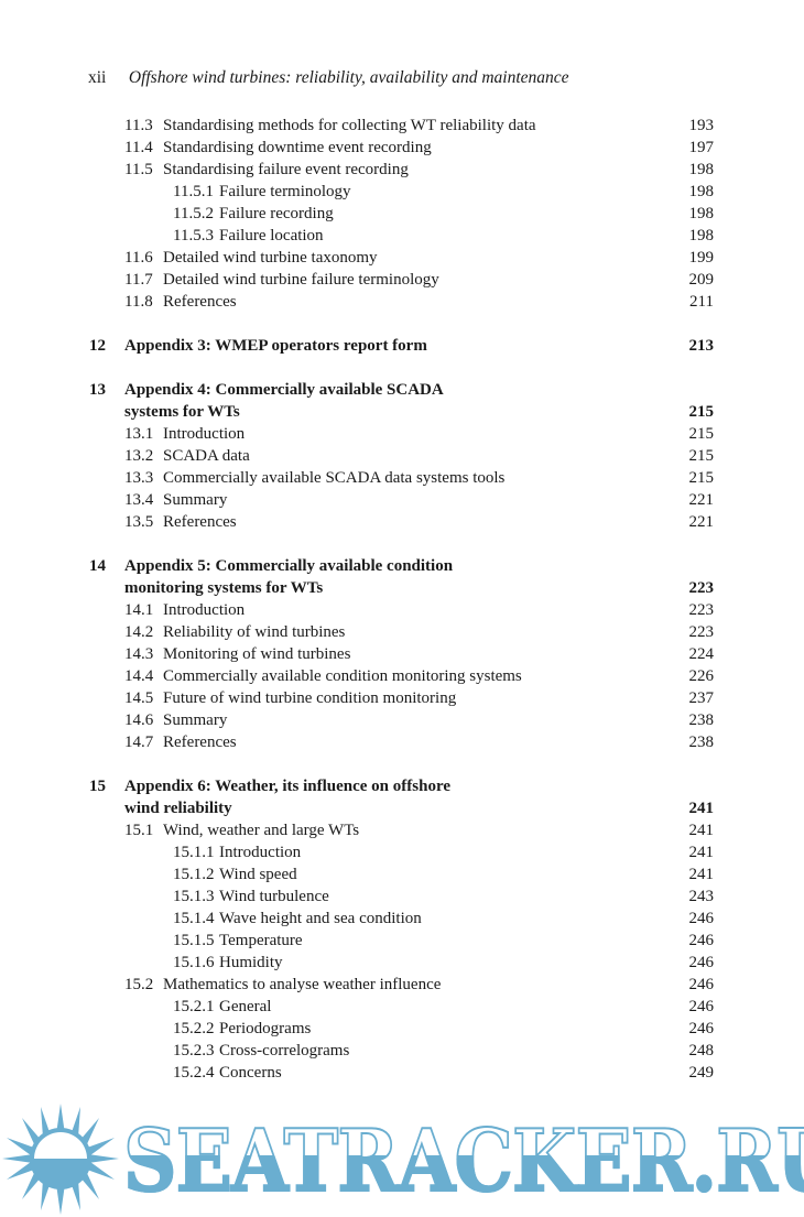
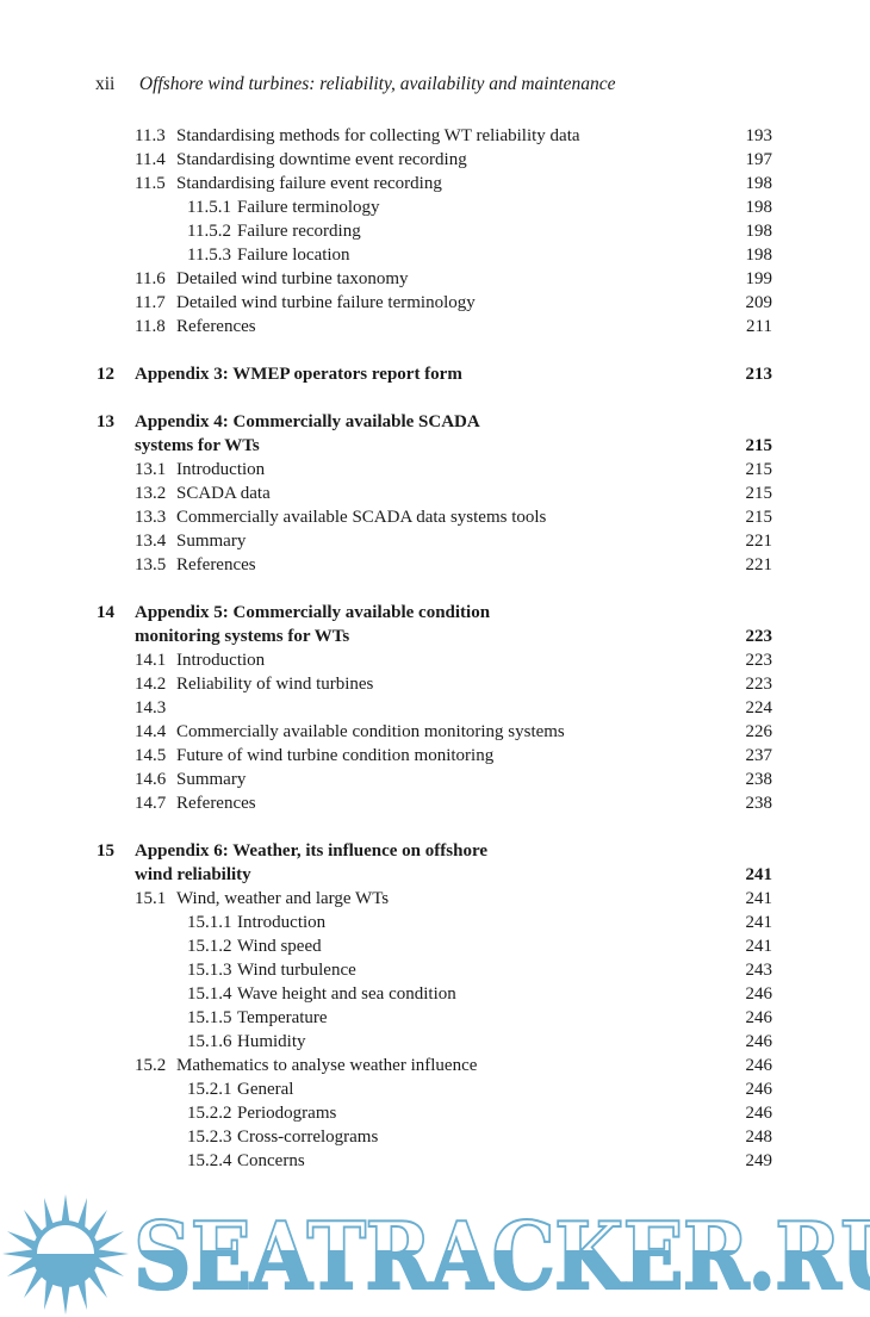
  xii Offshore wind turbines: reliability, availability and maintenance
  11.3
  Standardising methods for collecting WT reliability data
  193
  11.4
  Standardising downtime event recording
  197
  11.5
  Standardising failure event recording
  198
  11.5.1
  Failure terminology
  198
  11.5.2
  Failure recording
  198
  11.5.3
  Failure location
  198
  11.6
  Detailed wind turbine taxonomy
  199
  11.7
  Detailed wind turbine failure terminology
  209
  11.8
  References
  211
  12
  Appendix 3: WMEP operators report form
  213
  13
  Appendix 4: Commercially available SCADA
  systems for WTs
  215
  13.1
  Introduction
  215
  13.2
  SCADA data
  215
  13.3
  Commercially available SCADA data systems tools
  215
  13.4
  Summary
  221
  13.5
  References
  221
  14
  Appendix 5: Commercially available condition
  monitoring systems for WTs
  223
  14.1
  Introduction
  223
  14.2
  Reliability of wind turbines
  223
  14.3
- Monitoring of wind turbines
  224
  14.4
  Commercially available condition monitoring systems
  226
  14.5
  Future of wind turbine condition monitoring
  237
  14.6
  Summary
  238
  14.7
  References
  238
  15
  Appendix 6: Weather, its influence on offshore
  wind reliability
  241
  15.1
  Wind, weather and large WTs
  241
  15.1.1
  Introduction
  241
  15.1.2
  Wind speed
  241
  15.1.3
  Wind turbulence
  243
  15.1.4
  Wave height and sea condition
  246
  15.1.5
  Temperature
  246
  15.1.6
  Humidity
  246
  15.2
  Mathematics to analyse weather influence
  246
  15.2.1
  General
  246
  15.2.2
  Periodograms
  246
  15.2.3
  Cross-correlograms
  248
  15.2.4
  Concerns
  249
  SEATRACKER.R
